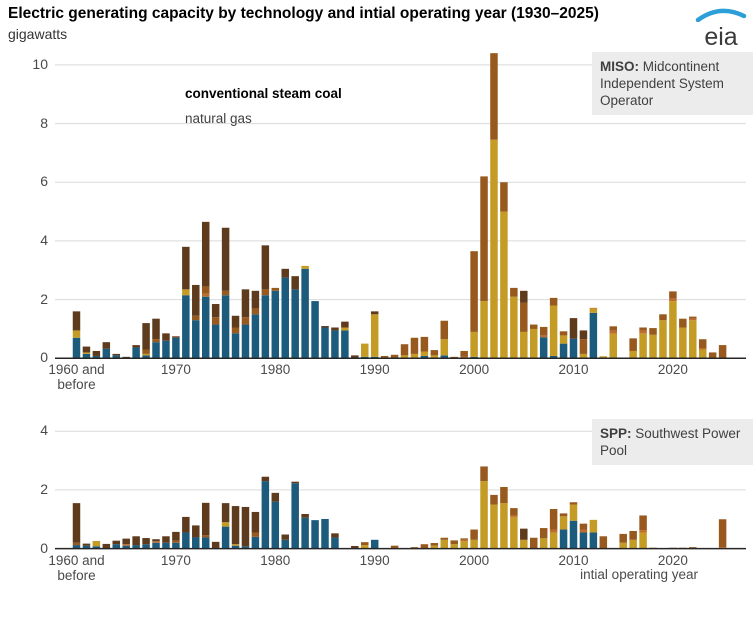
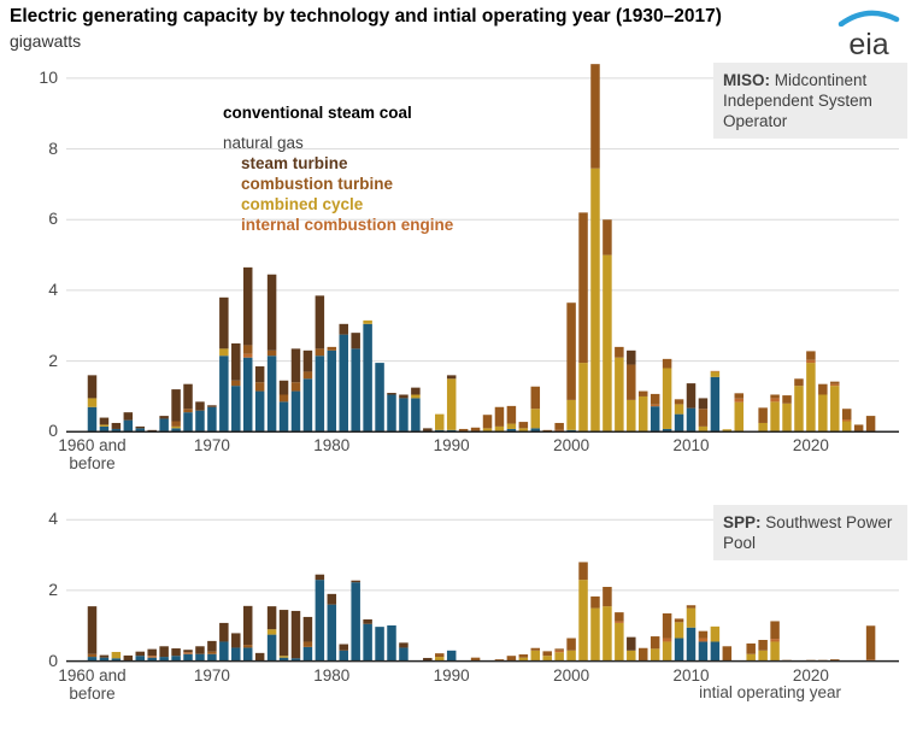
  0
  2
  4
  6
  8
  10
  1960 and
  before
  1970
  1980
  1990
  2000
  2010
  2020
  0
  2
  4
  1960 and
  before
  1970
  1980
  1990
  2000
  2010
  2020
- Electric generating capacity by technology and intial operating year (1930–2025)
+ Electric generating capacity by technology and intial operating year (1930–2017)
  gigawatts
  eia
  conventional steam coal
  natural gas
+ steam turbine
+ combustion turbine
+ combined cycle
+ internal combustion engine
  MISO: Midcontinent Independent System Operator
  SPP: Southwest Power Pool
  intial operating year
